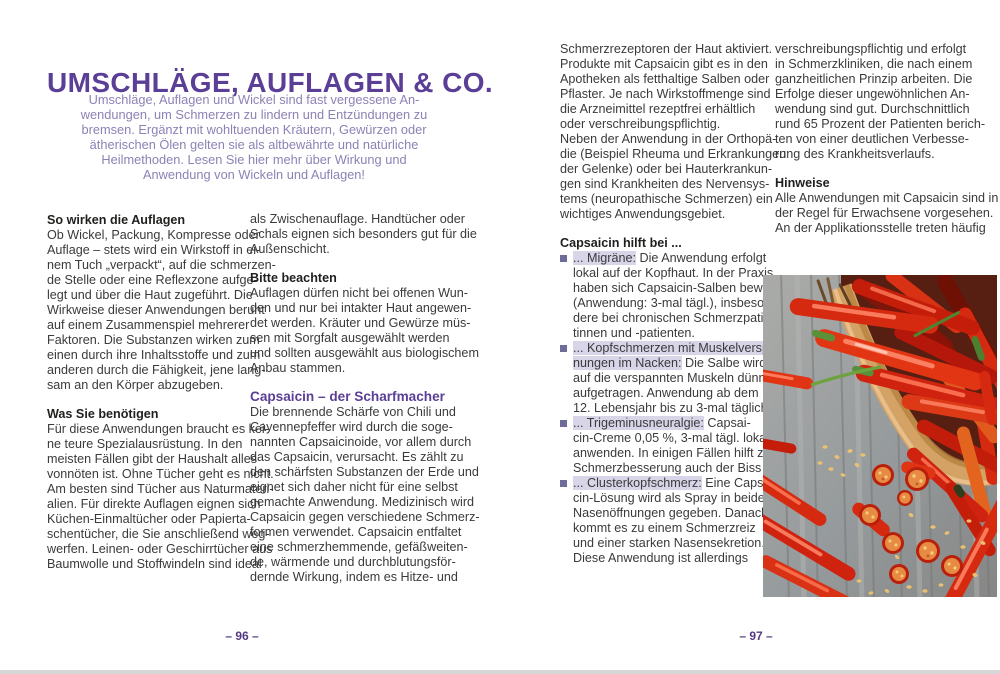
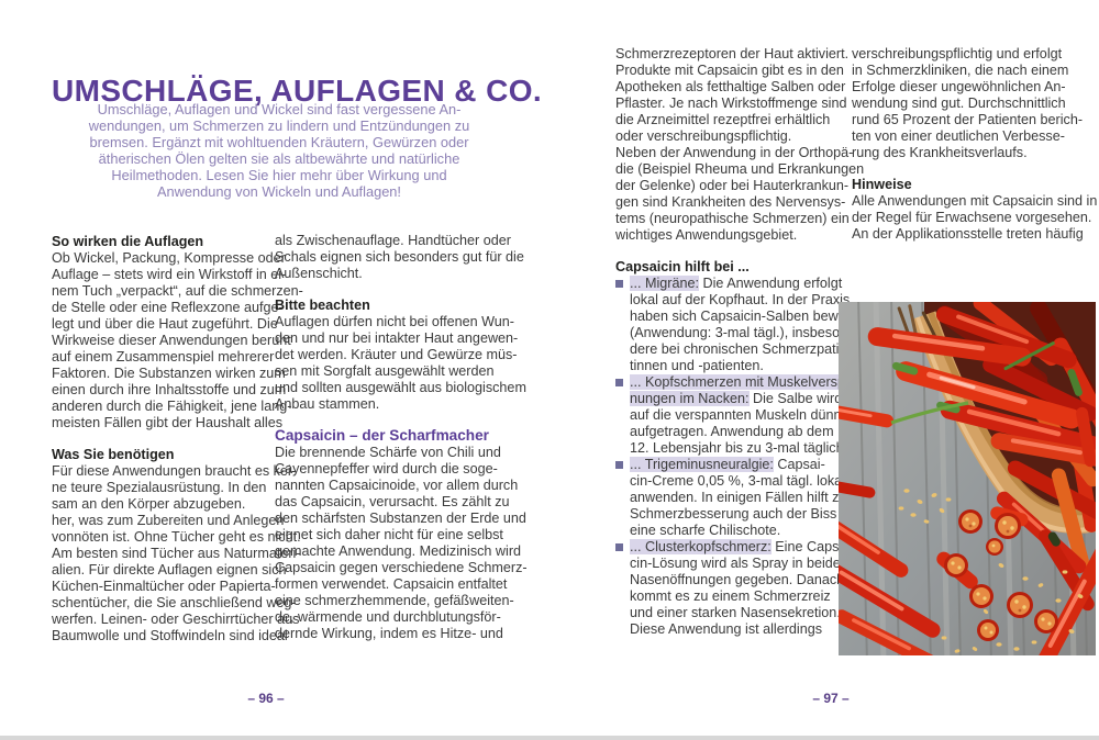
  UMSCHLÄGE, AUFLAGEN & CO.
  Umschläge, Auflagen und Wickel sind fast vergessene An-
  wendungen, um Schmerzen zu lindern und Entzündungen zu
  bremsen. Ergänzt mit wohltuenden Kräutern, Gewürzen oder
  ätherischen Ölen gelten sie als altbewährte und natürliche
  Heilmethoden. Lesen Sie hier mehr über Wirkung und
  Anwendung von Wickeln und Auflagen!
  So wirken die Auflagen
  Ob Wickel, Packung, Kompresse oder
  Auflage – stets wird ein Wirkstoff in ei-
  nem Tuch „verpackt“, auf die schmerzen-
  de Stelle oder eine Reflexzone aufge-
  legt und über die Haut zugeführt. Die
  Wirkweise dieser Anwendungen beruht
  auf einem Zusammenspiel mehrerer
  Faktoren. Die Substanzen wirken zum
  einen durch ihre Inhaltsstoffe und zum
  anderen durch die Fähigkeit, jene lang-
- sam an den Körper abzugeben.
+ meisten Fällen gibt der Haushalt alles
  Was Sie benötigen
  Für diese Anwendungen braucht es kei-
  ne teure Spezialausrüstung. In den
- meisten Fällen gibt der Haushalt alles
+ sam an den Körper abzugeben.
+ her, was zum Zubereiten und Anlegen
  vonnöten ist. Ohne Tücher geht es nicht.
  Am besten sind Tücher aus Naturmateri-
  alien. Für direkte Auflagen eignen sich
  Küchen-Einmaltücher oder Papierta-
  schentücher, die Sie anschließend weg-
  werfen. Leinen- oder Geschirrtücher aus
  Baumwolle und Stoffwindeln sind ideal
  als Zwischenauflage. Handtücher oder
  Schals eignen sich besonders gut für die
  Außenschicht.
  Bitte beachten
  Auflagen dürfen nicht bei offenen Wun-
  den und nur bei intakter Haut angewen-
  det werden. Kräuter und Gewürze müs-
  sen mit Sorgfalt ausgewählt werden
  und sollten ausgewählt aus biologischem
  Anbau stammen.
  Capsaicin – der Scharfmacher
  Die brennende Schärfe von Chili und
  Cayennepfeffer wird durch die soge-
  nannten Capsaicinoide, vor allem durch
  das Capsaicin, verursacht. Es zählt zu
  den schärfsten Substanzen der Erde und
  eignet sich daher nicht für eine selbst
  gemachte Anwendung. Medizinisch wird
  Capsaicin gegen verschiedene Schmerz-
  formen verwendet. Capsaicin entfaltet
  eine schmerzhemmende, gefäßweiten-
  de, wärmende und durchblutungsför-
  dernde Wirkung, indem es Hitze- und
  – 96 –
  Schmerzrezeptoren der Haut aktiviert.
  Produkte mit Capsaicin gibt es in den
  Apotheken als fetthaltige Salben oder
  Pflaster. Je nach Wirkstoffmenge sind
  die Arzneimittel rezeptfrei erhältlich
  oder verschreibungspflichtig.
  Neben der Anwendung in der Orthopä-
  die (Beispiel Rheuma und Erkrankungen
  der Gelenke) oder bei Hauterkrankun-
  gen sind Krankheiten des Nervensys-
  tems (neuropathische Schmerzen) ein
  wichtiges Anwendungsgebiet.
  Capsaicin hilft bei ...
  ... Migräne: Die Anwendung erfolgt
  lokal auf der Kopfhaut. In der Praxis
  haben sich Capsaicin-Salben bew
  (Anwendung: 3-mal tägl.), insbeso
  dere bei chronischen Schmerzpati
  tinnen und -patienten.
  ... Kopfschmerzen mit Muskelvers
  nungen im Nacken: Die Salbe wird
  auf die verspannten Muskeln dün
  aufgetragen. Anwendung ab dem
  12. Lebensjahr bis zu 3-mal täglic
  ... Trigeminusneuralgie: Capsai-
  cin-Creme 0,05 %, 3-mal tägl. loka
  anwenden. In einigen Fällen hilft z
  Schmerzbesserung auch der Biss
+ eine scharfe Chilischote.
  ... Clusterkopfschmerz: Eine Caps
  cin-Lösung wird als Spray in beide
  Nasenöffnungen gegeben. Danac
  kommt es zu einem Schmerzreiz
  und einer starken Nasensekretion
  Diese Anwendung ist allerdings
  verschreibungspflichtig und erfolgt
  in Schmerzkliniken, die nach einem
- ganzheitlichen Prinzip arbeiten. Die
  Erfolge dieser ungewöhnlichen An-
  wendung sind gut. Durchschnittlich
  rund 65 Prozent der Patienten berich-
  ten von einer deutlichen Verbesse-
  rung des Krankheitsverlaufs.
  Hinweise
  Alle Anwendungen mit Capsaicin sind in
  der Regel für Erwachsene vorgesehen.
  An der Applikationsstelle treten häufig
  – 97 –
